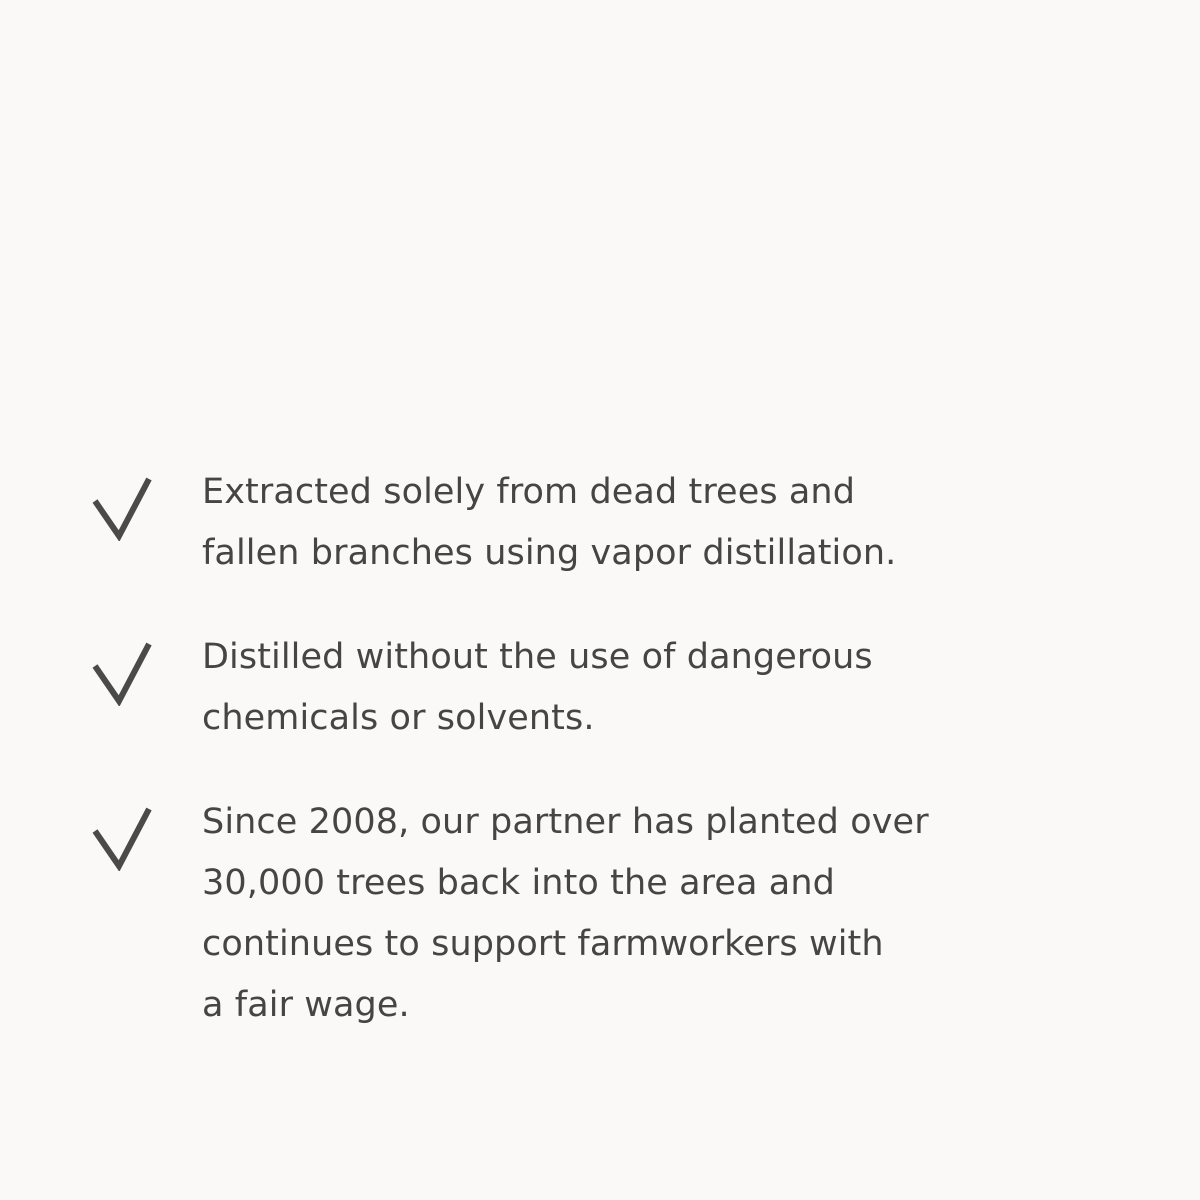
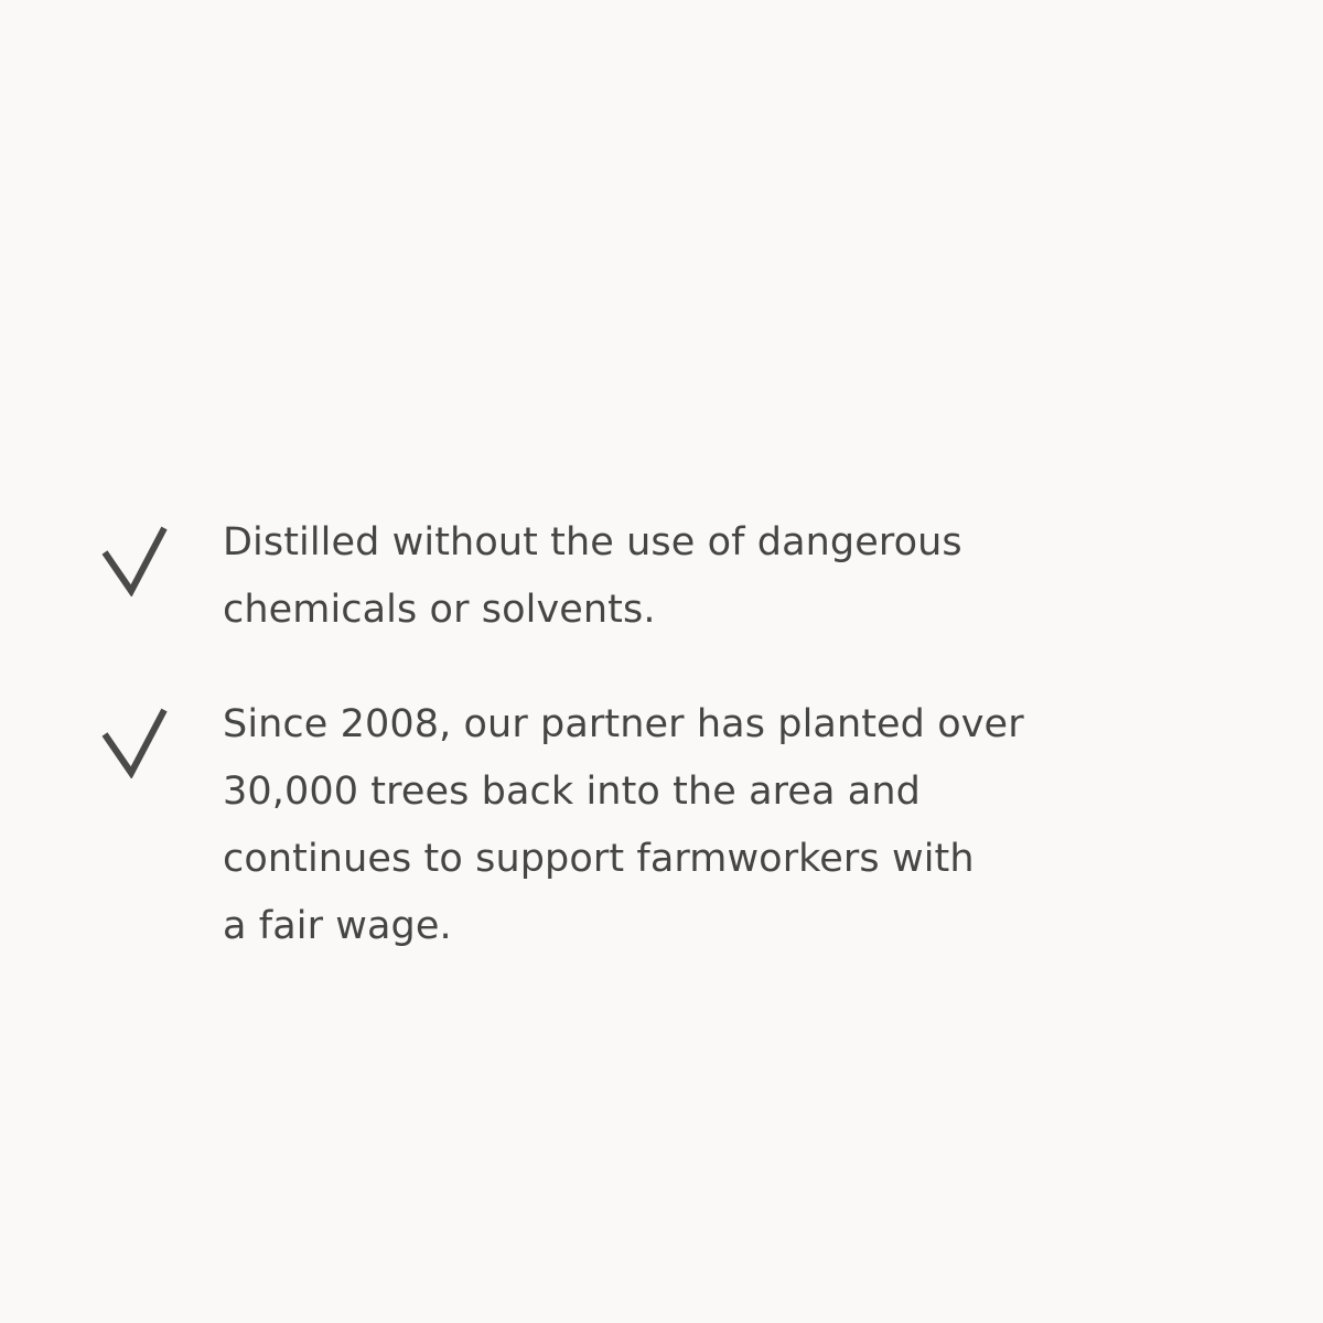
- Extracted solely from dead trees and
- fallen branches using vapor distillation.
  Distilled without the use of dangerous
  chemicals or solvents.
  Since 2008, our partner has planted over
  30,000 trees back into the area and
  continues to support farmworkers with
  a fair wage.
